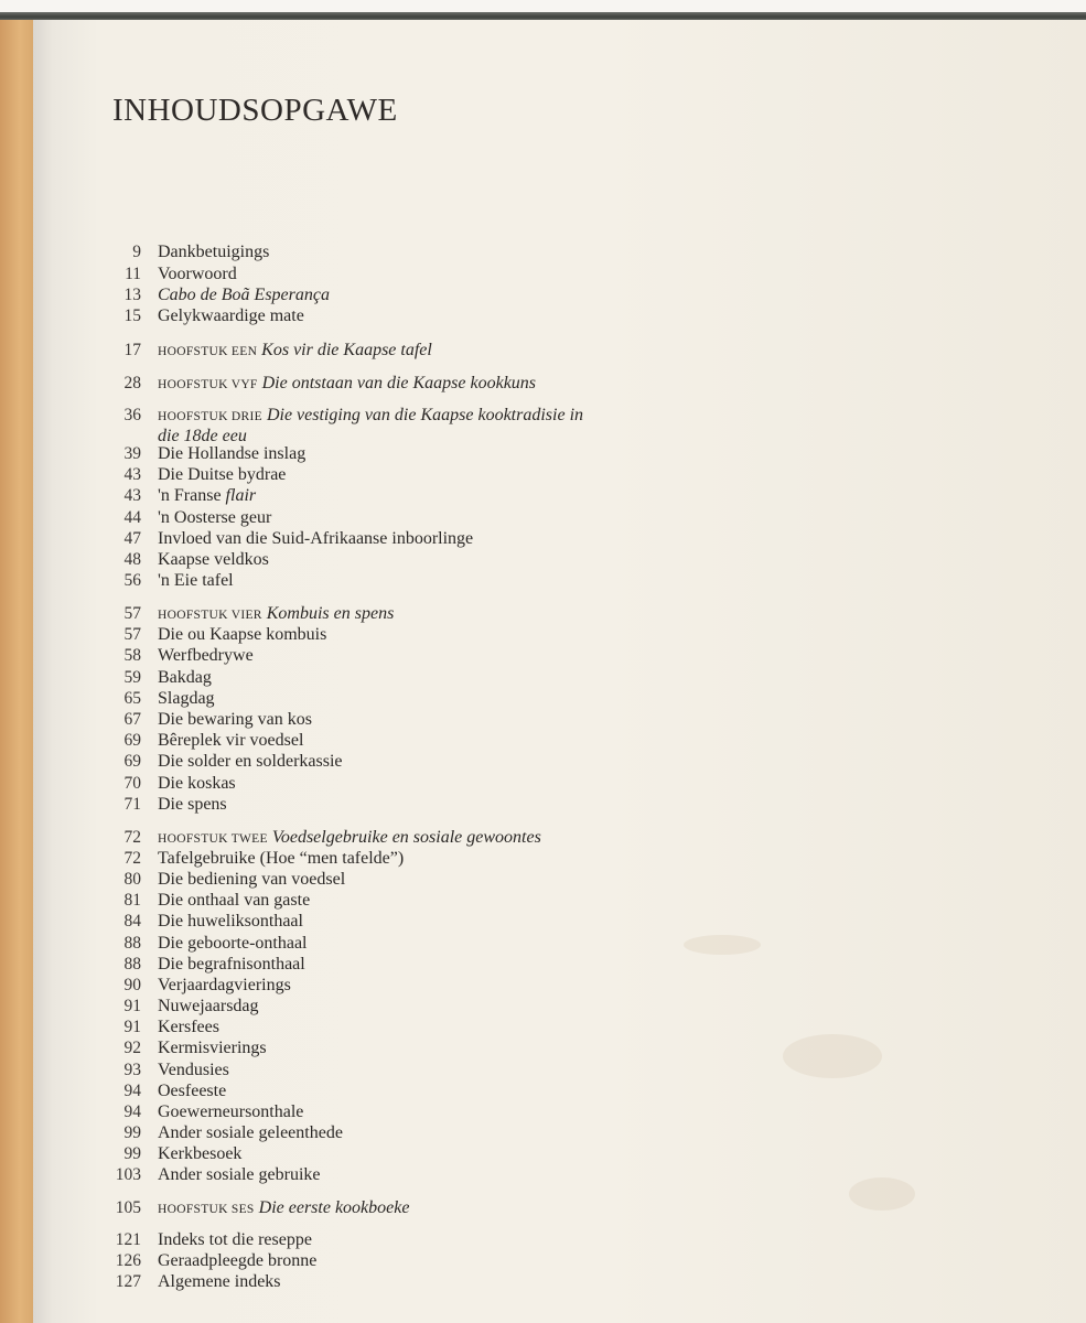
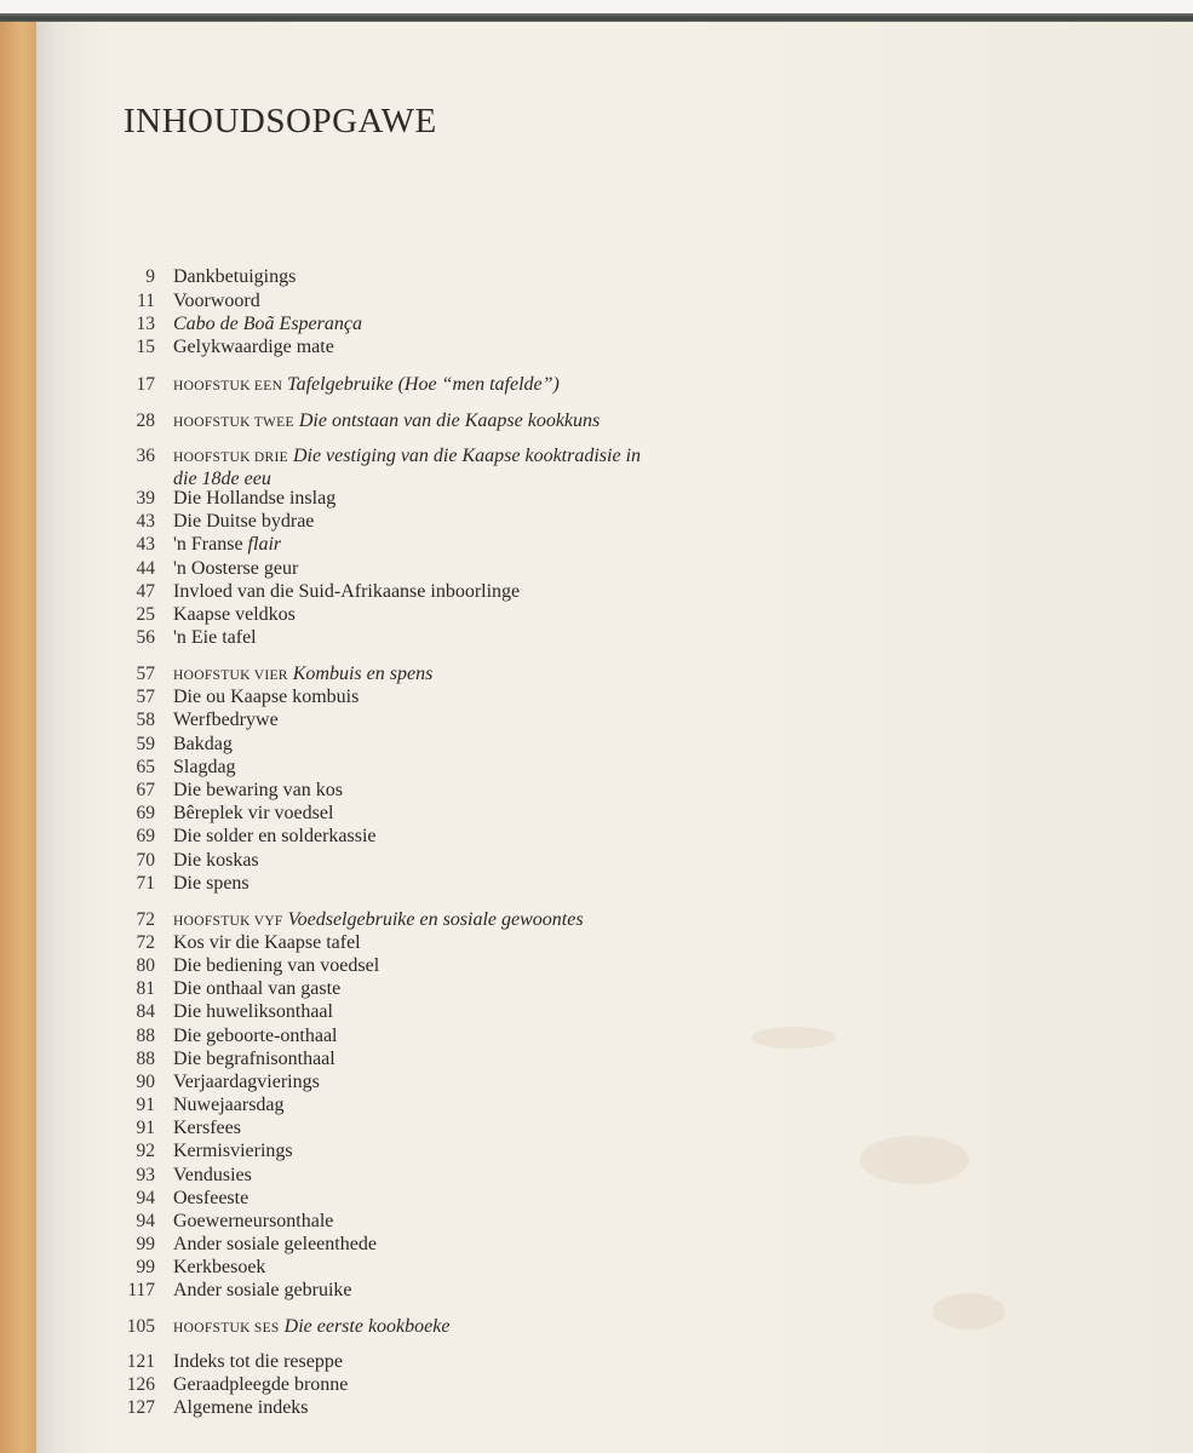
  INHOUDSOPGAWE
  9
  Dankbetuigings
  11
  Voorwoord
  13
  Cabo de Boã Esperança
  15
  Gelykwaardige mate
  17
- HOOFSTUK EEN Kos vir die Kaapse tafel
+ HOOFSTUK EEN Tafelgebruike (Hoe “men tafelde”)
  28
- HOOFSTUK VYF Die ontstaan van die Kaapse kookkuns
+ HOOFSTUK TWEE Die ontstaan van die Kaapse kookkuns
  36
  HOOFSTUK DRIE Die vestiging van die Kaapse kooktradisie in
  die 18de eeu
  39
  Die Hollandse inslag
  43
  Die Duitse bydrae
  43
  'n Franse flair
  44
  'n Oosterse geur
  47
  Invloed van die Suid-Afrikaanse inboorlinge
- 48
+ 25
  Kaapse veldkos
  56
  'n Eie tafel
  57
  HOOFSTUK VIER Kombuis en spens
  57
  Die ou Kaapse kombuis
  58
  Werfbedrywe
  59
  Bakdag
  65
  Slagdag
  67
  Die bewaring van kos
  69
  Bêreplek vir voedsel
  69
  Die solder en solderkassie
  70
  Die koskas
  71
  Die spens
  72
- HOOFSTUK TWEE Voedselgebruike en sosiale gewoontes
+ HOOFSTUK VYF Voedselgebruike en sosiale gewoontes
  72
- Tafelgebruike (Hoe “men tafelde”)
+ Kos vir die Kaapse tafel
  80
  Die bediening van voedsel
  81
  Die onthaal van gaste
  84
  Die huweliksonthaal
  88
  Die geboorte-onthaal
  88
  Die begrafnisonthaal
  90
  Verjaardagvierings
  91
  Nuwejaarsdag
  91
  Kersfees
  92
  Kermisvierings
  93
  Vendusies
  94
  Oesfeeste
  94
  Goewerneursonthale
  99
  Ander sosiale geleenthede
  99
  Kerkbesoek
- 103
+ 117
  Ander sosiale gebruike
  105
  HOOFSTUK SES Die eerste kookboeke
  121
  Indeks tot die reseppe
  126
  Geraadpleegde bronne
  127
  Algemene indeks
